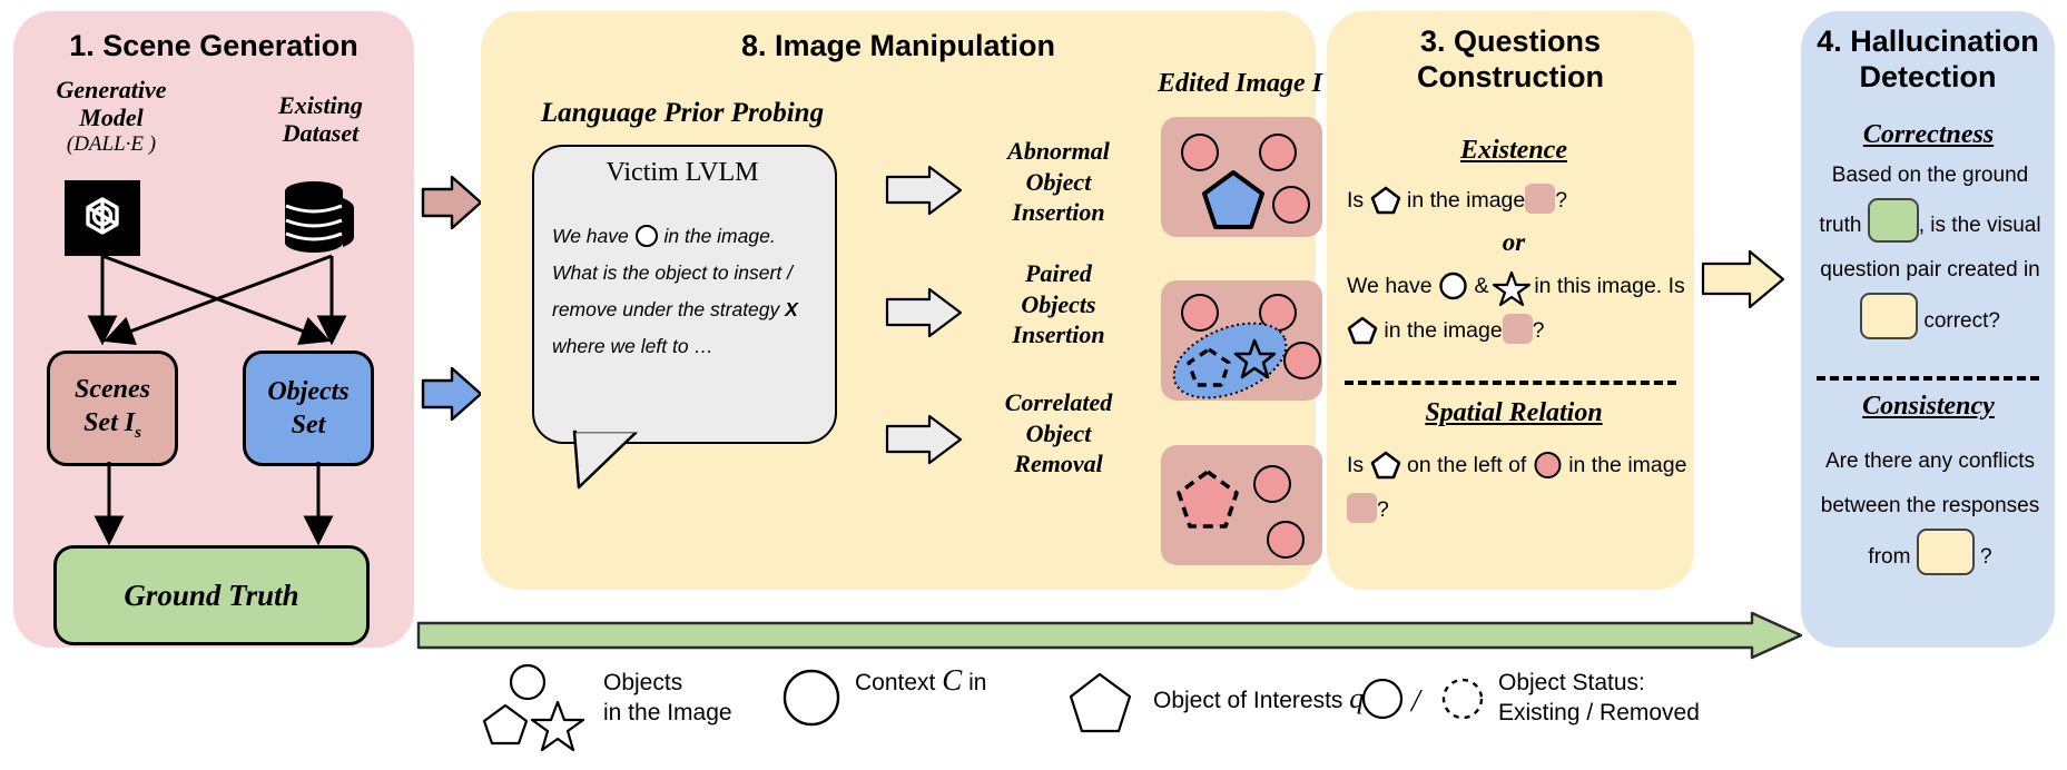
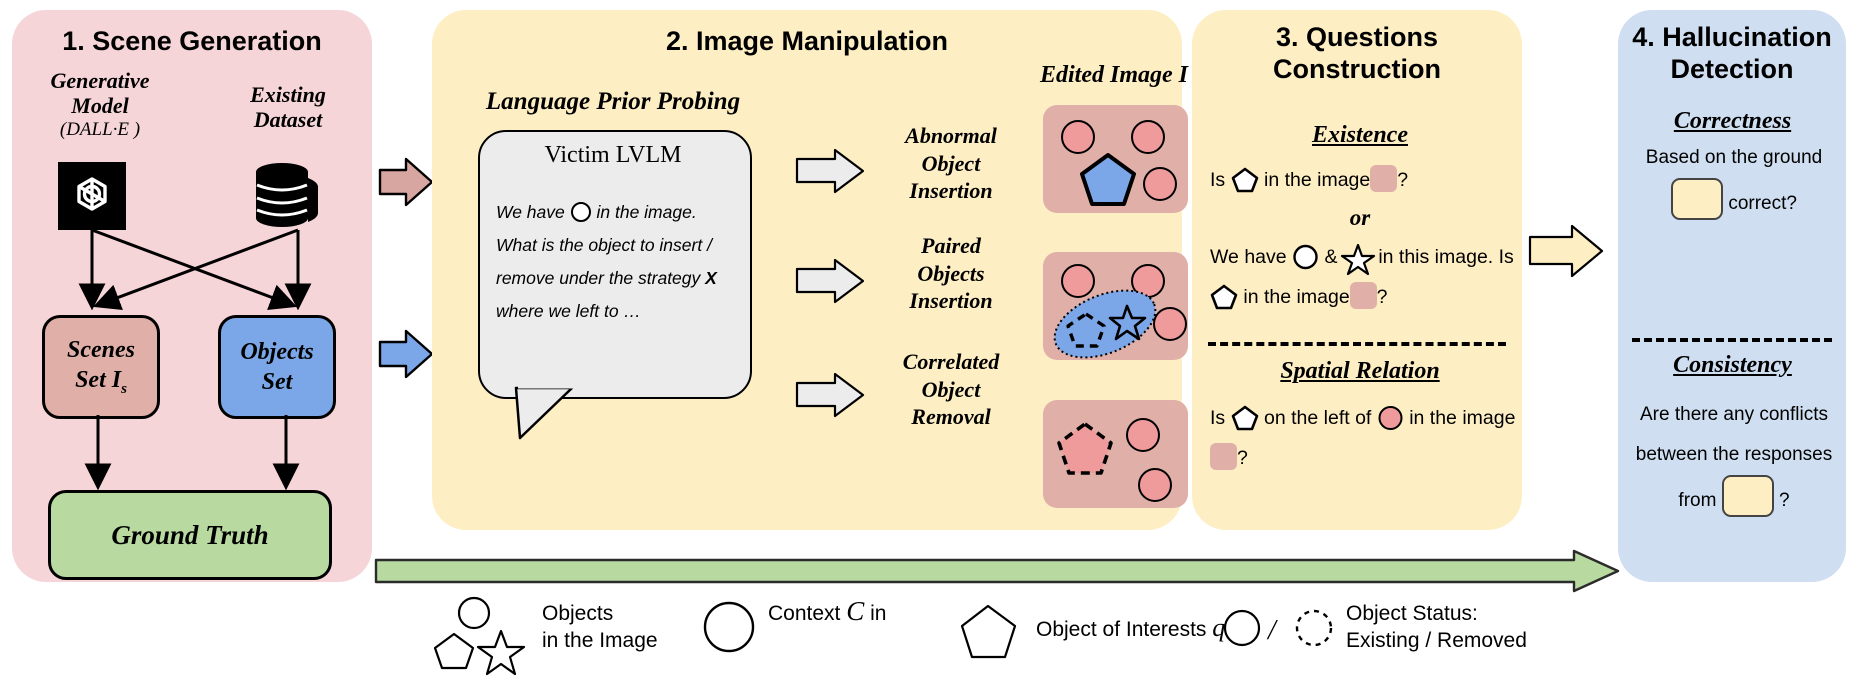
  1. Scene Generation
  Generative
  Model
  (DALL·E )
  Existing
  Dataset
  Scenes
  Set Is
  Objects
  Set
  Ground Truth
- 8. Image Manipulation
+ 2. Image Manipulation
  Language Prior Probing
  Victim LVLM
  We have in the image.
  What is the object to insert /
  remove under the strategy X
  where we left to …
  Abnormal
  Object
  Insertion
  Paired
  Objects
  Insertion
  Correlated
  Object
  Removal
  Edited Image I
  3. Questions
  Construction
  Existence
  Is in the image ?
  or
  We have & in this image. Is in the image ?
  Spatial Relation
  Is on the left of in the image?
  4. Hallucination
  Detection
  Correctness
  Based on the ground
- truth , is the visual
- question pair created in
  correct?
  Consistency
  Are there any conflicts
  between the responses
  from ?
  Objects
  in the Image
  Context C in
  Object of Interests q
  /
  Object Status:
  Existing / Removed
